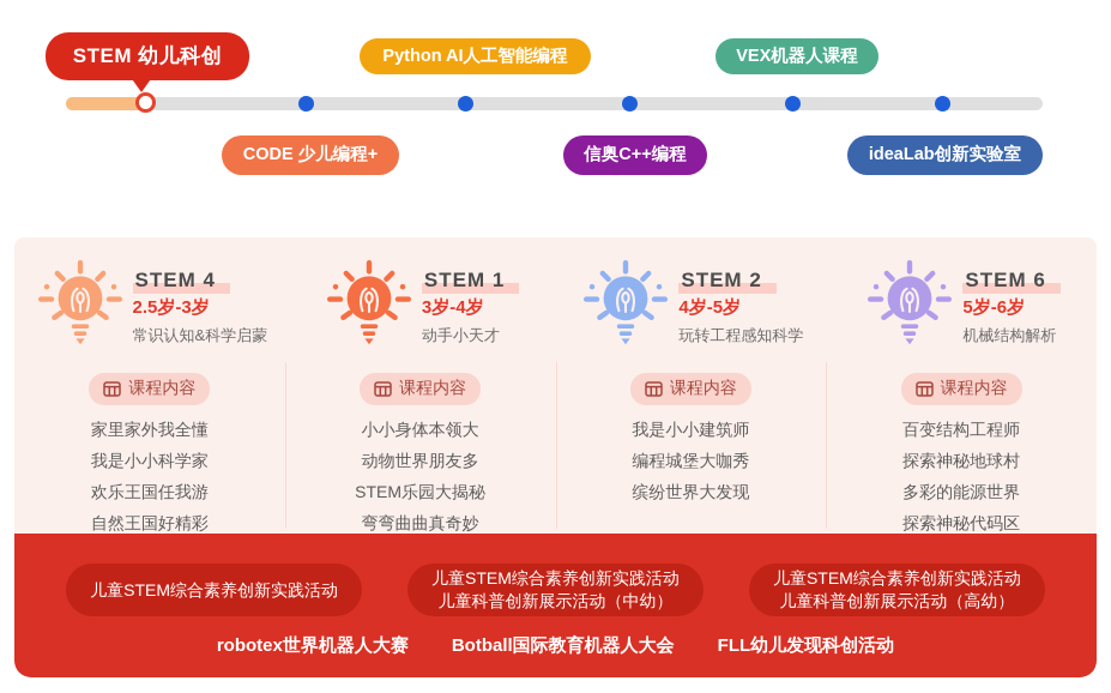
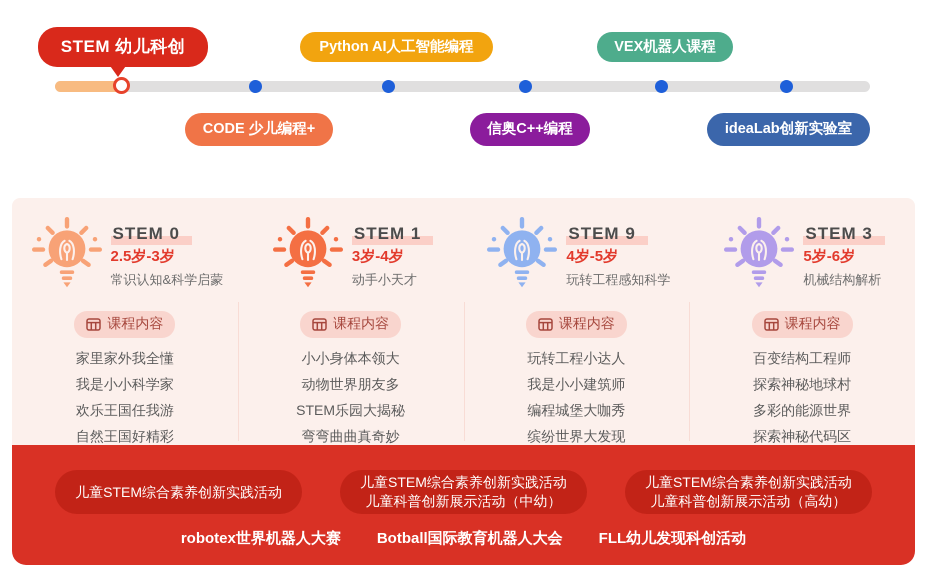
  STEM 幼儿科创
  Python AI人工智能编程
  VEX机器人课程
  CODE 少儿编程+
  信奥C++编程
  ideaLab创新实验室
- STEM 4
+ STEM 0
  2.5岁-3岁
  常识认知&科学启蒙
  课程内容
  家里家外我全懂
  我是小小科学家
  欢乐王国任我游
  自然王国好精彩
  STEM 1
  3岁-4岁
  动手小天才
  课程内容
  小小身体本领大
  动物世界朋友多
  STEM乐园大揭秘
  弯弯曲曲真奇妙
- STEM 2
+ STEM 9
  4岁-5岁
  玩转工程感知科学
  课程内容
+ 玩转工程小达人
  我是小小建筑师
  编程城堡大咖秀
  缤纷世界大发现
- STEM 6
+ STEM 3
  5岁-6岁
  机械结构解析
  课程内容
  百变结构工程师
  探索神秘地球村
  多彩的能源世界
  探索神秘代码区
  儿童STEM综合素养创新实践活动
  儿童STEM综合素养创新实践活动
  儿童科普创新展示活动（中幼）
  儿童STEM综合素养创新实践活动
  儿童科普创新展示活动（高幼）
  robotex世界机器人大赛
  Botball国际教育机器人大会
  FLL幼儿发现科创活动
